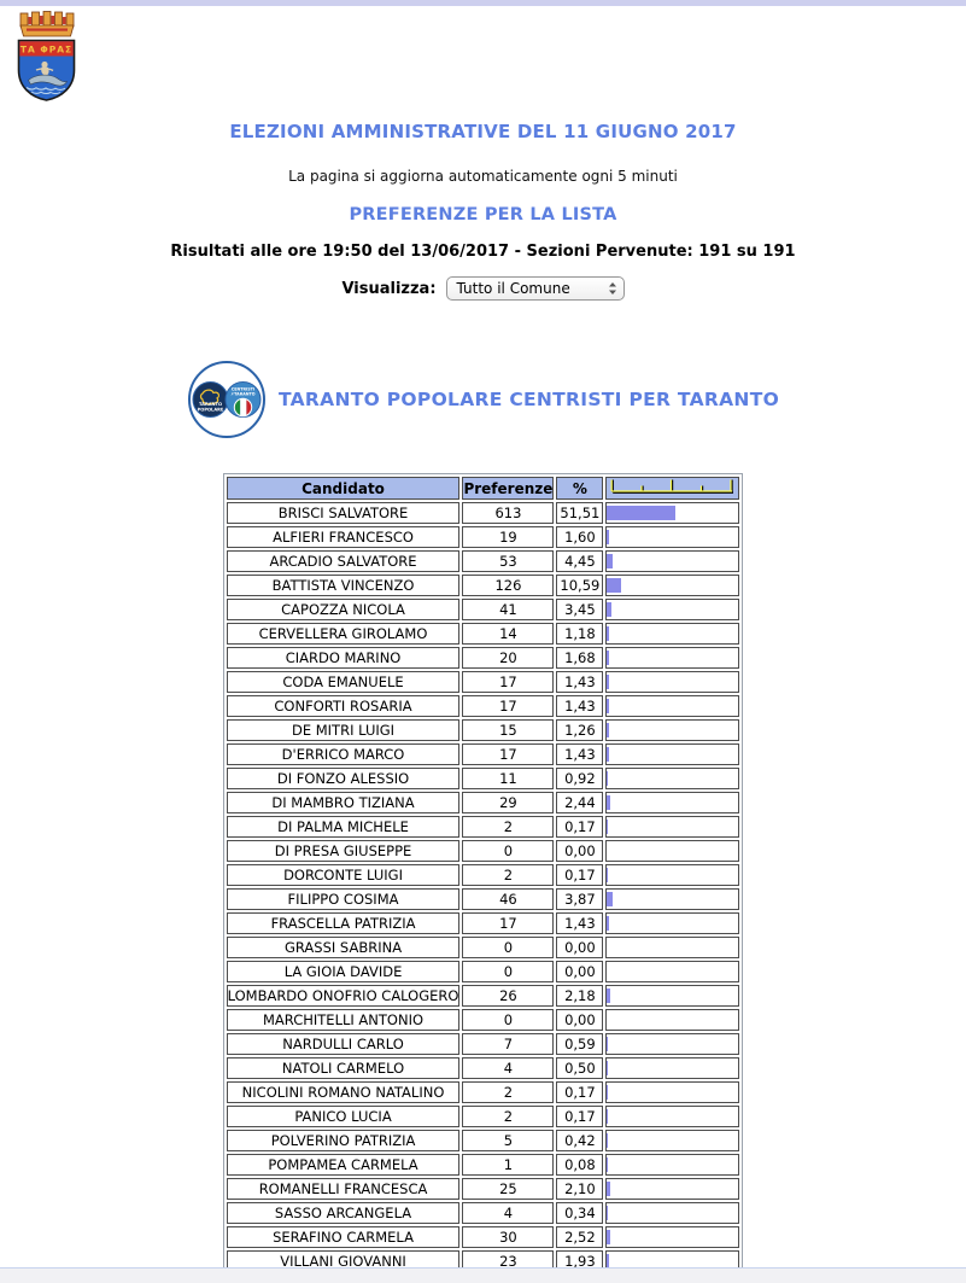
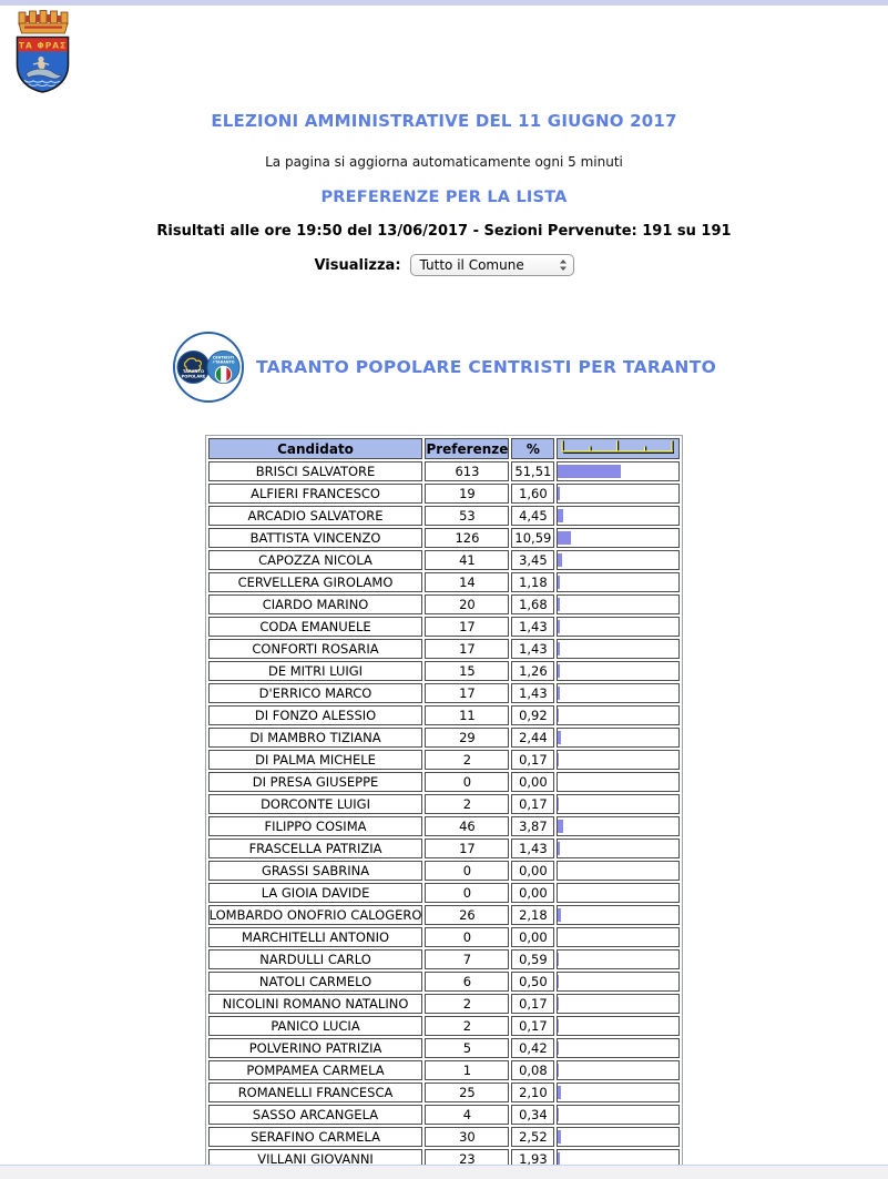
  ΤΑ ΦΡΑΣ
  ELEZIONI AMMINISTRATIVE DEL 11 GIUGNO 2017
  La pagina si aggiorna automaticamente ogni 5 minuti
  PREFERENZE PER LA LISTA
  Risultati alle ore 19:50 del 13/06/2017 - Sezioni Pervenute: 191 su 191
  Visualizza:
  Tutto il Comune
  TARANTO POPOLARE CENTRISTI PER TARANTO
  Candidato	Preferenze	%
  BRISCI SALVATORE	613	51,51
  ALFIERI FRANCESCO	19	1,60
  ARCADIO SALVATORE	53	4,45
  BATTISTA VINCENZO	126	10,59
  CAPOZZA NICOLA	41	3,45
  CERVELLERA GIROLAMO	14	1,18
  CIARDO MARINO	20	1,68
  CODA EMANUELE	17	1,43
  CONFORTI ROSARIA	17	1,43
  DE MITRI LUIGI	15	1,26
  D'ERRICO MARCO	17	1,43
  DI FONZO ALESSIO	11	0,92
  DI MAMBRO TIZIANA	29	2,44
  DI PALMA MICHELE	2	0,17
  DI PRESA GIUSEPPE	0	0,00
  DORCONTE LUIGI	2	0,17
  FILIPPO COSIMA	46	3,87
  FRASCELLA PATRIZIA	17	1,43
  GRASSI SABRINA	0	0,00
  LA GIOIA DAVIDE	0	0,00
  LOMBARDO ONOFRIO CALOGERO	26	2,18
  MARCHITELLI ANTONIO	0	0,00
  NARDULLI CARLO	7	0,59
- NATOLI CARMELO	4	0,50
+ NATOLI CARMELO	6	0,50
  NICOLINI ROMANO NATALINO	2	0,17
  PANICO LUCIA	2	0,17
  POLVERINO PATRIZIA	5	0,42
  POMPAMEA CARMELA	1	0,08
  ROMANELLI FRANCESCA	25	2,10
  SASSO ARCANGELA	4	0,34
  SERAFINO CARMELA	30	2,52
  VILLANI GIOVANNI	23	1,93
